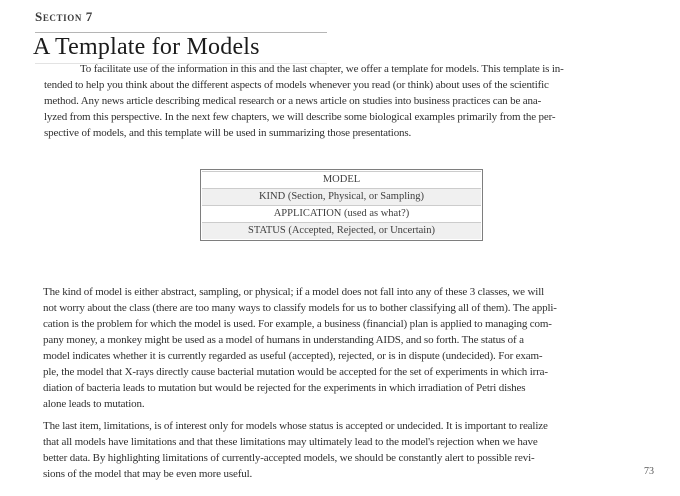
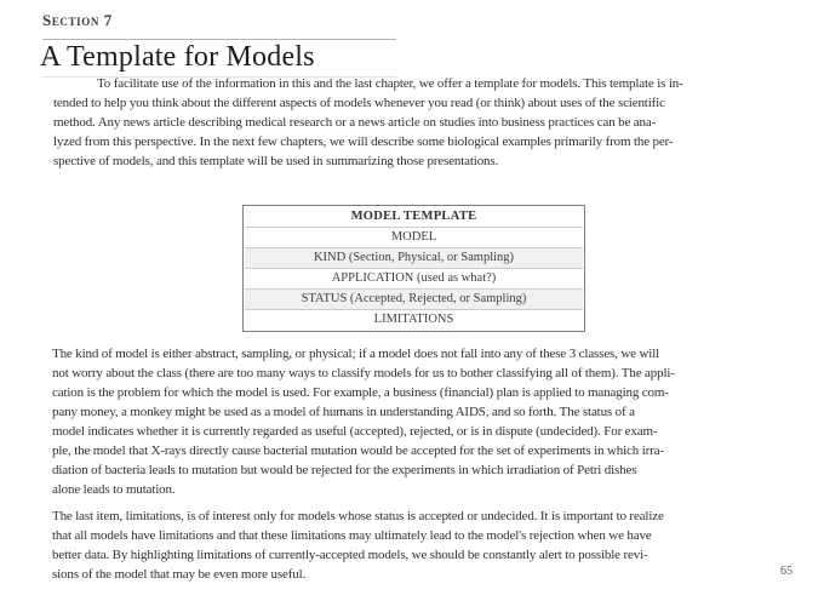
  Section 7
  A Template for Models
  To facilitate use of the information in this and the last chapter, we offer a template for models. This template is in-
  tended to help you think about the different aspects of models whenever you read (or think) about uses of the scientific
  method. Any news article describing medical research or a news article on studies into business practices can be ana-
  lyzed from this perspective. In the next few chapters, we will describe some biological examples primarily from the per-
  spective of models, and this template will be used in summarizing those presentations.
+ MODEL TEMPLATE
  MODEL
  KIND (Section, Physical, or Sampling)
  APPLICATION (used as what?)
- STATUS (Accepted, Rejected, or Uncertain)
+ STATUS (Accepted, Rejected, or Sampling)
+ LIMITATIONS
  The kind of model is either abstract, sampling, or physical; if a model does not fall into any of these 3 classes, we will
  not worry about the class (there are too many ways to classify models for us to bother classifying all of them). The appli-
  cation is the problem for which the model is used. For example, a business (financial) plan is applied to managing com-
  pany money, a monkey might be used as a model of humans in understanding AIDS, and so forth. The status of a
  model indicates whether it is currently regarded as useful (accepted), rejected, or is in dispute (undecided). For exam-
  ple, the model that X-rays directly cause bacterial mutation would be accepted for the set of experiments in which irra-
  diation of bacteria leads to mutation but would be rejected for the experiments in which irradiation of Petri dishes
  alone leads to mutation.
  The last item, limitations, is of interest only for models whose status is accepted or undecided. It is important to realize
  that all models have limitations and that these limitations may ultimately lead to the model's rejection when we have
  better data. By highlighting limitations of currently-accepted models, we should be constantly alert to possible revi-
  sions of the model that may be even more useful.
- 73
+ 65
